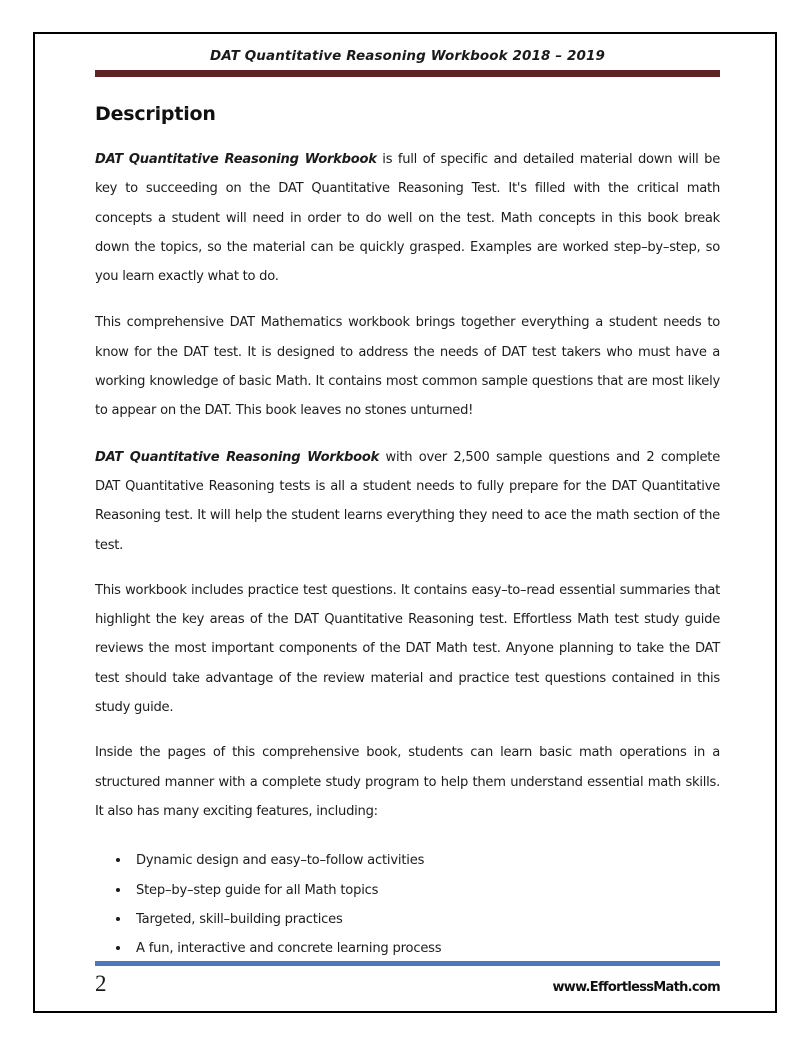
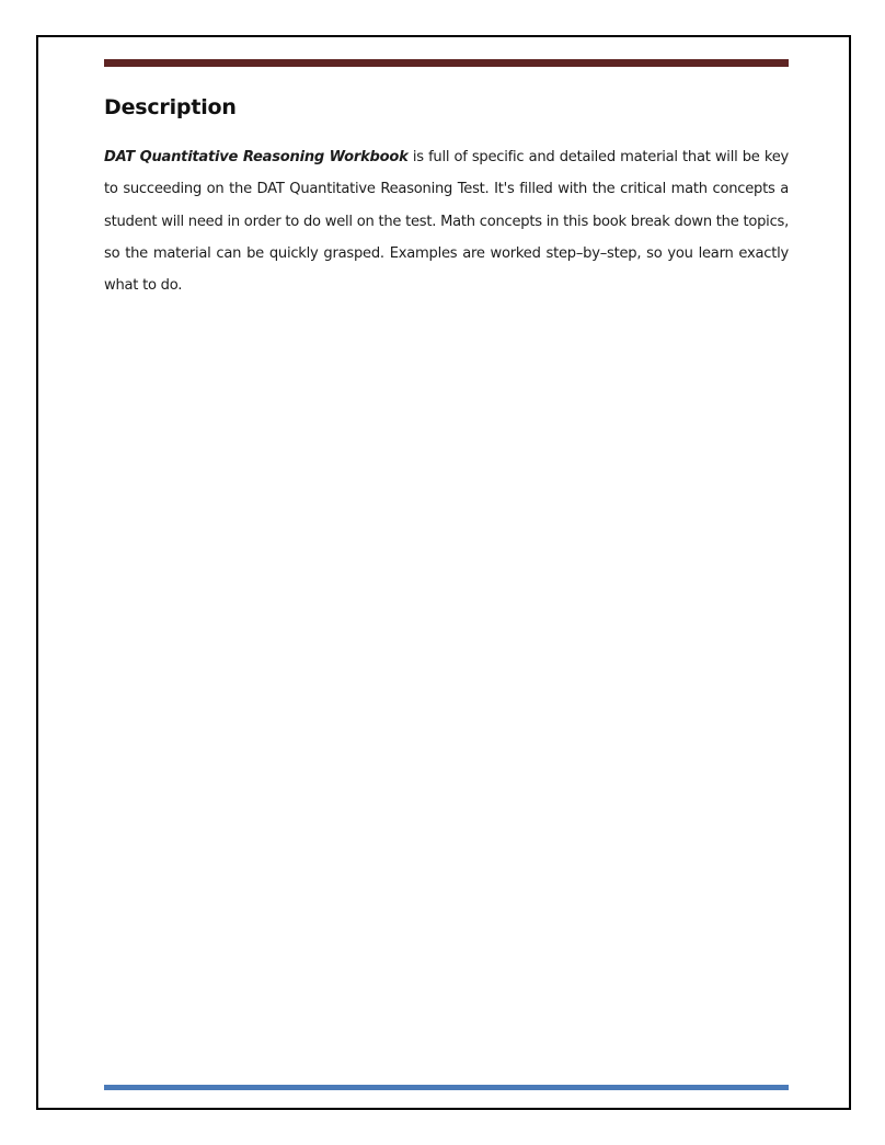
- DAT Quantitative Reasoning Workbook 2018 – 2019
  Description
- DAT Quantitative Reasoning Workbook is full of specific and detailed material down will be key to succeeding on the DAT Quantitative Reasoning Test. It's filled with the critical math concepts a student will need in order to do well on the test. Math concepts in this book break down the topics, so the material can be quickly grasped. Examples are worked step–by–step, so you learn exactly what to do.
+ DAT Quantitative Reasoning Workbook is full of specific and detailed material that will be key to succeeding on the DAT Quantitative Reasoning Test. It's filled with the critical math concepts a student will need in order to do well on the test. Math concepts in this book break down the topics, so the material can be quickly grasped. Examples are worked step–by–step, so you learn exactly what to do.
- This comprehensive DAT Mathematics workbook brings together everything a student needs to know for the DAT test. It is designed to address the needs of DAT test takers who must have a working knowledge of basic Math. It contains most common sample questions that are most likely to appear on the DAT. This book leaves no stones unturned!
- DAT Quantitative Reasoning Workbook with over 2,500 sample questions and 2 complete DAT Quantitative Reasoning tests is all a student needs to fully prepare for the DAT Quantitative Reasoning test. It will help the student learns everything they need to ace the math section of the test.
- This workbook includes practice test questions. It contains easy–to–read essential summaries that highlight the key areas of the DAT Quantitative Reasoning test. Effortless Math test study guide reviews the most important components of the DAT Math test. Anyone planning to take the DAT test should take advantage of the review material and practice test questions contained in this study guide.
- Inside the pages of this comprehensive book, students can learn basic math operations in a structured manner with a complete study program to help them understand essential math skills. It also has many exciting features, including:
- Dynamic design and easy–to–follow activities
- Step–by–step guide for all Math topics
- Targeted, skill–building practices
- A fun, interactive and concrete learning process
- 2
- www.EffortlessMath.com
